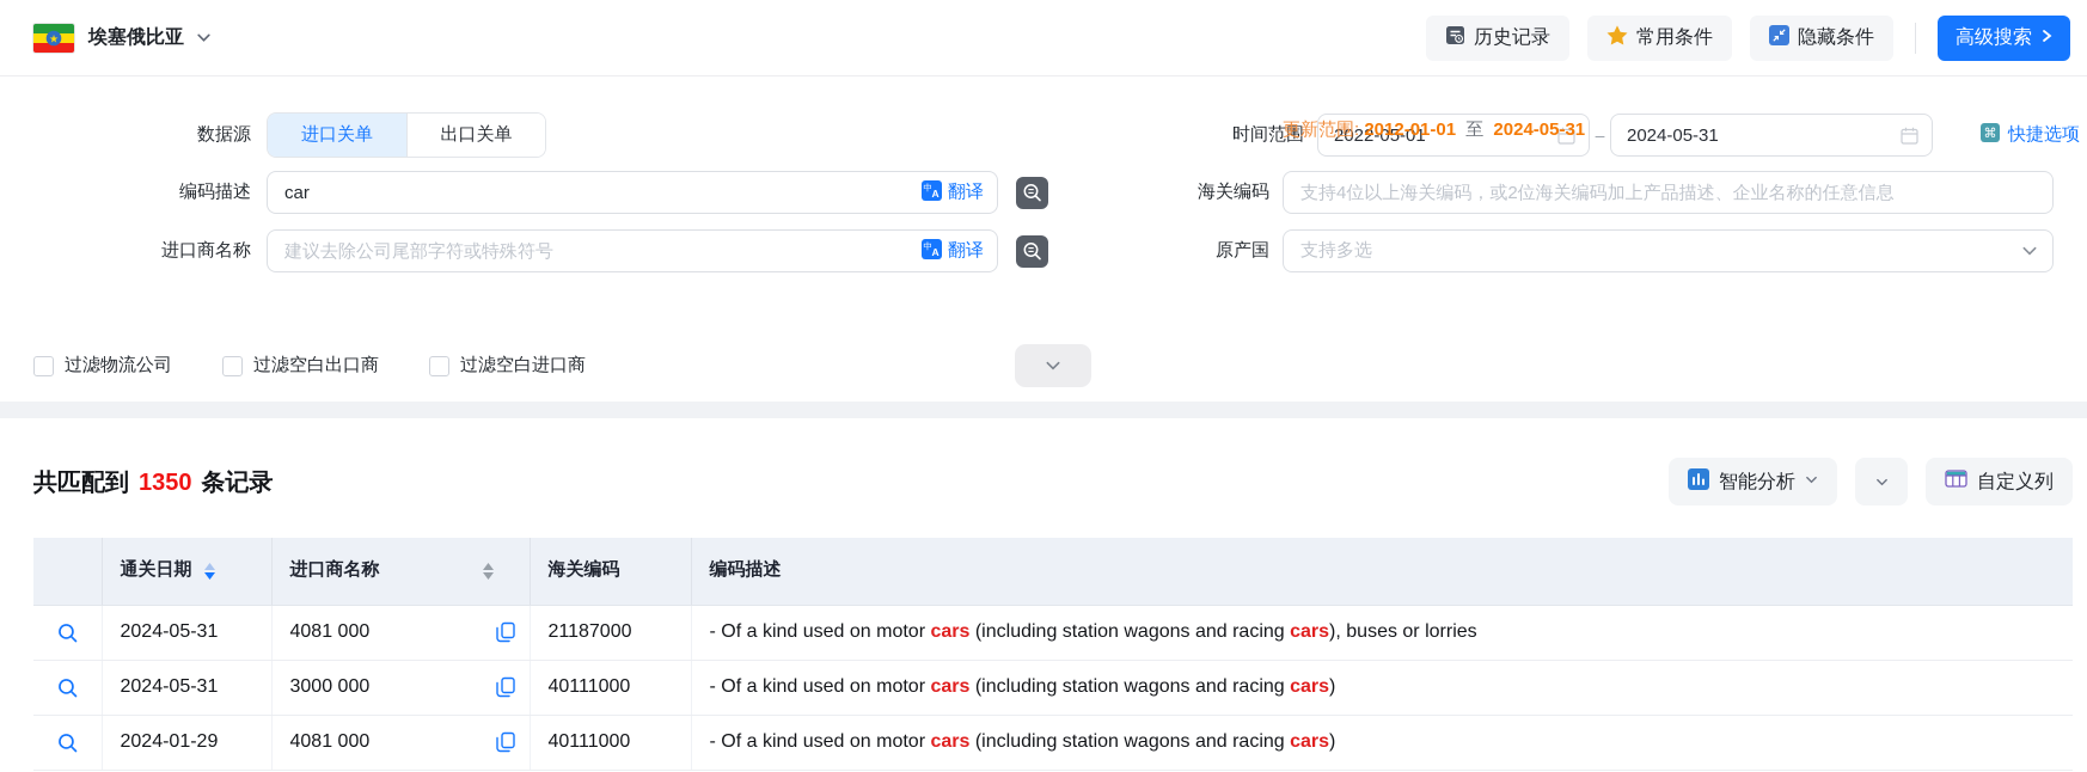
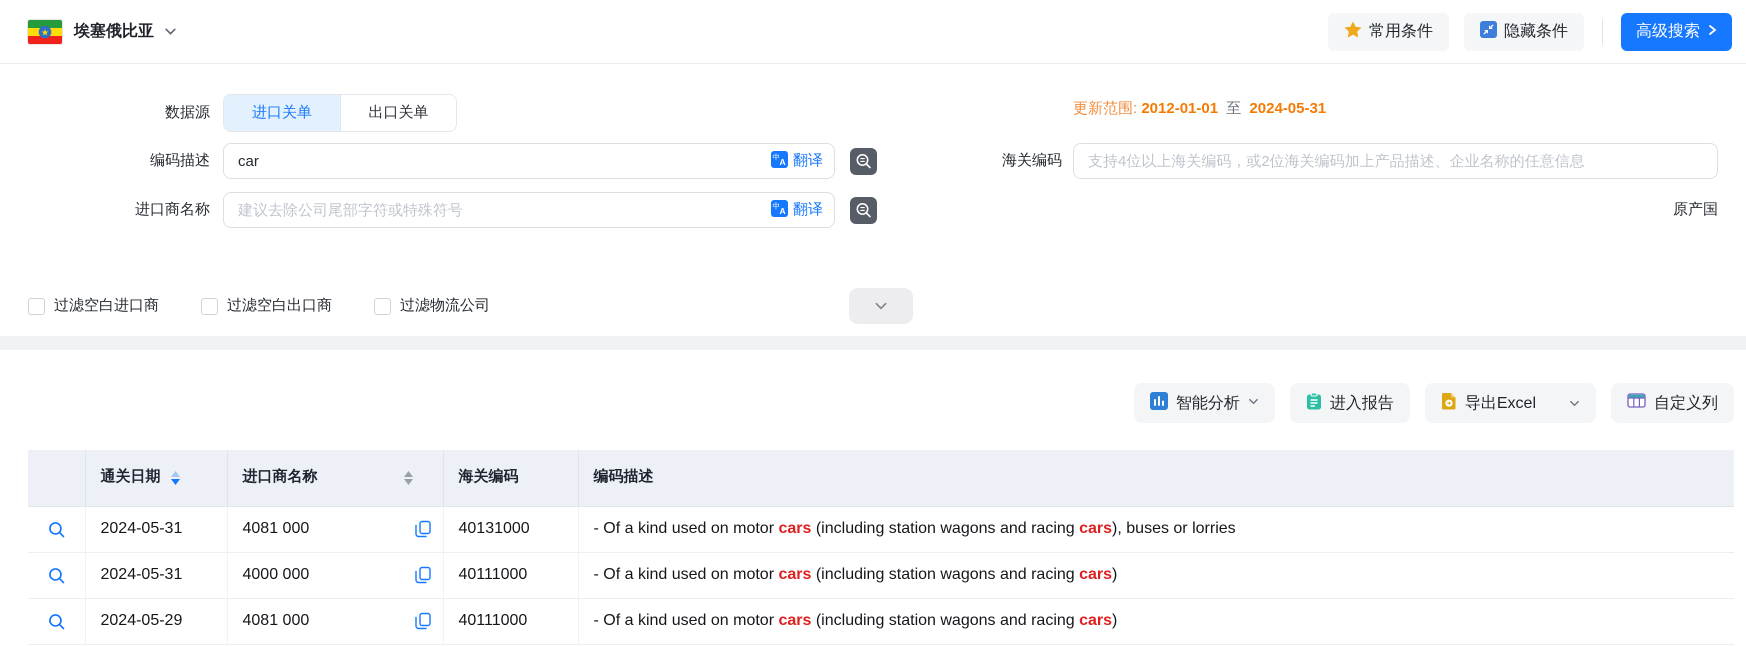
  ★
  埃塞俄比亚
- 历史记录
  常用条件
  隐藏条件
  高级搜索
  更新范围: 2012-01-01 至 2024-05-31
  数据源
  进口关单
  出口关单
- 时间范围
- 2022-05-01
- –
- 2024-05-31
- ⌘
- 快捷选项
  编码描述
  car
  中
  A
  翻译
  海关编码
  支持4位以上海关编码，或2位海关编码加上产品描述、企业名称的任意信息
  进口商名称
  建议去除公司尾部字符或特殊符号
  中
  A
  翻译
  原产国
- 支持多选
- 过滤物流公司
+ 过滤空白进口商
  过滤空白出口商
- 过滤空白进口商
+ 过滤物流公司
- 共匹配到 1350 条记录
  智能分析
+ 进入报告
+ 导出Excel
  自定义列
  	通关日期	进口商名称	海关编码	编码描述
- 	2024-05-31	4081 000	21187000	- Of a kind used on motor cars (including station wagons and racing cars), buses or lorries
+ 	2024-05-31	4081 000	40131000	- Of a kind used on motor cars (including station wagons and racing cars), buses or lorries
- 	2024-05-31	3000 000	40111000	- Of a kind used on motor cars (including station wagons and racing cars)
+ 	2024-05-31	4000 000	40111000	- Of a kind used on motor cars (including station wagons and racing cars)
- 	2024-01-29	4081 000	40111000	- Of a kind used on motor cars (including station wagons and racing cars)
+ 	2024-05-29	4081 000	40111000	- Of a kind used on motor cars (including station wagons and racing cars)
